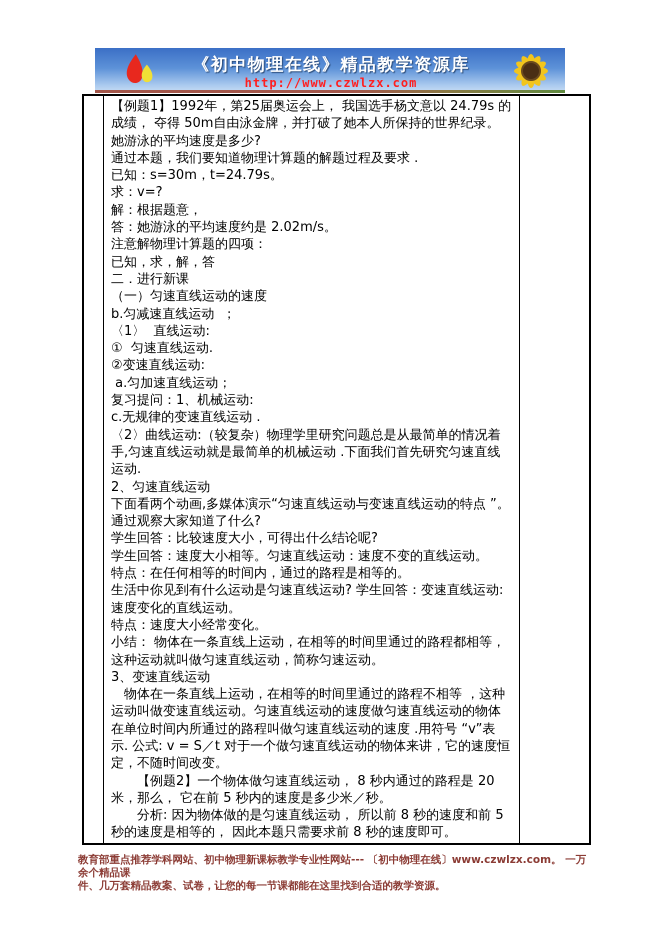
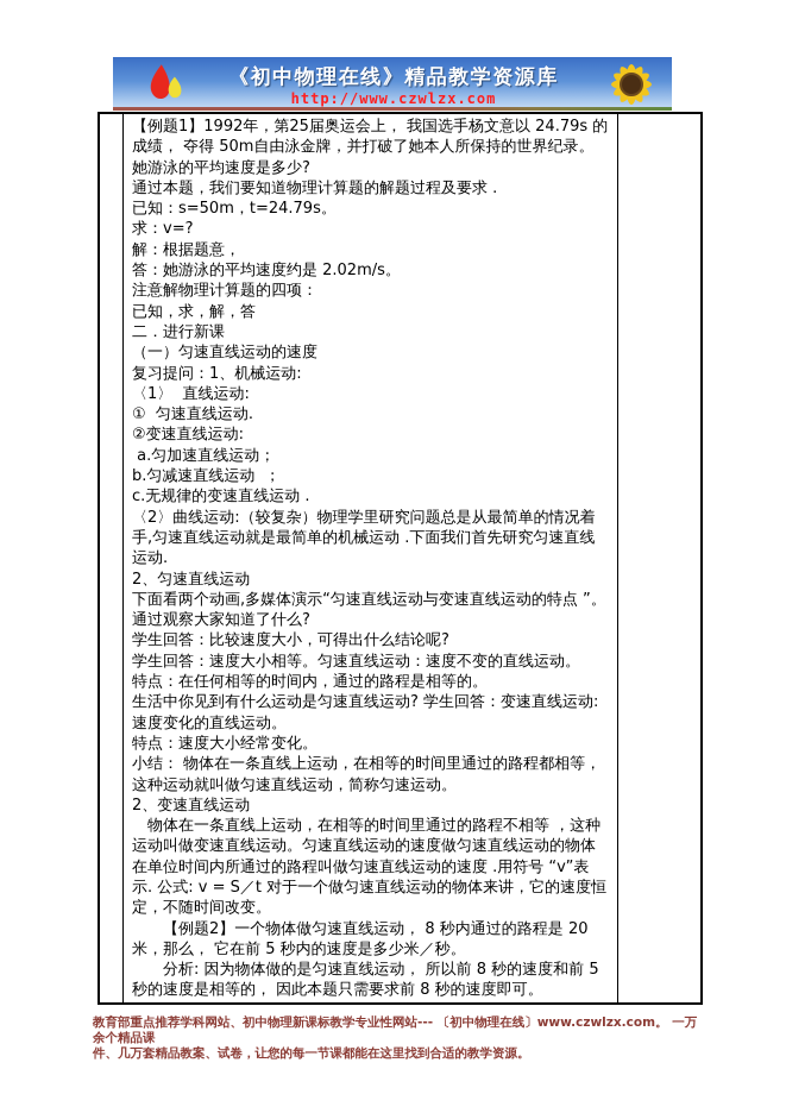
  《初中物理在线》精品教学资源库
  http://www.czwlzx.com
  【例题1】1992年，第25届奥运会上， 我国选手杨文意以 24.79s 的成绩， 夺得 50m自由泳金牌，并打破了她本人所保持的世界纪录。她游泳的平均速度是多少?
  通过本题，我们要知道物理计算题的解题过程及要求 .
- 已知：s=30m，t=24.79s。
+ 已知：s=50m，t=24.79s。
  求：v=?
  解：根据题意，
  答：她游泳的平均速度约是 2.02m/s。
  注意解物理计算题的四项：
  已知，求，解，答
  二．进行新课
  （一）匀速直线运动的速度
- b.匀减速直线运动 ；
+ 复习提问：1、机械运动:
  〈1〉 直线运动:
  ① 匀速直线运动.
  ②变速直线运动:
  a.匀加速直线运动；
- 复习提问：1、机械运动:
+ b.匀减速直线运动 ；
  c.无规律的变速直线运动 .
  〈2〉曲线运动:（较复杂）物理学里研究问题总是从最简单的情况着手,匀速直线运动就是最简单的机械运动 .下面我们首先研究匀速直线运动.
  2、匀速直线运动
  下面看两个动画,多媒体演示“匀速直线运动与变速直线运动的特点 ”。
  通过观察大家知道了什么?
  学生回答：比较速度大小，可得出什么结论呢?
  学生回答：速度大小相等。匀速直线运动：速度不变的直线运动。
  特点：在任何相等的时间内，通过的路程是相等的。
  生活中你见到有什么运动是匀速直线运动? 学生回答：变速直线运动: 速度变化的直线运动。
  特点：速度大小经常变化。
  小结： 物体在一条直线上运动，在相等的时间里通过的路程都相等，这种运动就叫做匀速直线运动，简称匀速运动。
- 3、变速直线运动
+ 2、变速直线运动
  物体在一条直线上运动，在相等的时间里通过的路程不相等 ，这种运动叫做变速直线运动。匀速直线运动的速度做匀速直线运动的物体在单位时间内所通过的路程叫做匀速直线运动的速度 .用符号 “v”表示. 公式: v = S／t 对于一个做匀速直线运动的物体来讲，它的速度恒定，不随时间改变。
  【例题2】一个物体做匀速直线运动， 8 秒内通过的路程是 20 米，那么， 它在前 5 秒内的速度是多少米／秒。
  分析: 因为物体做的是匀速直线运动， 所以前 8 秒的速度和前 5 秒的速度是相等的， 因此本题只需要求前 8 秒的速度即可。
  教育部重点推荐学科网站、初中物理新课标教学专业性网站--- 〔初中物理在线〕www.czwlzx.com。 一万余个精品课
  件、几万套精品教案、试卷，让您的每一节课都能在这里找到合适的教学资源。
